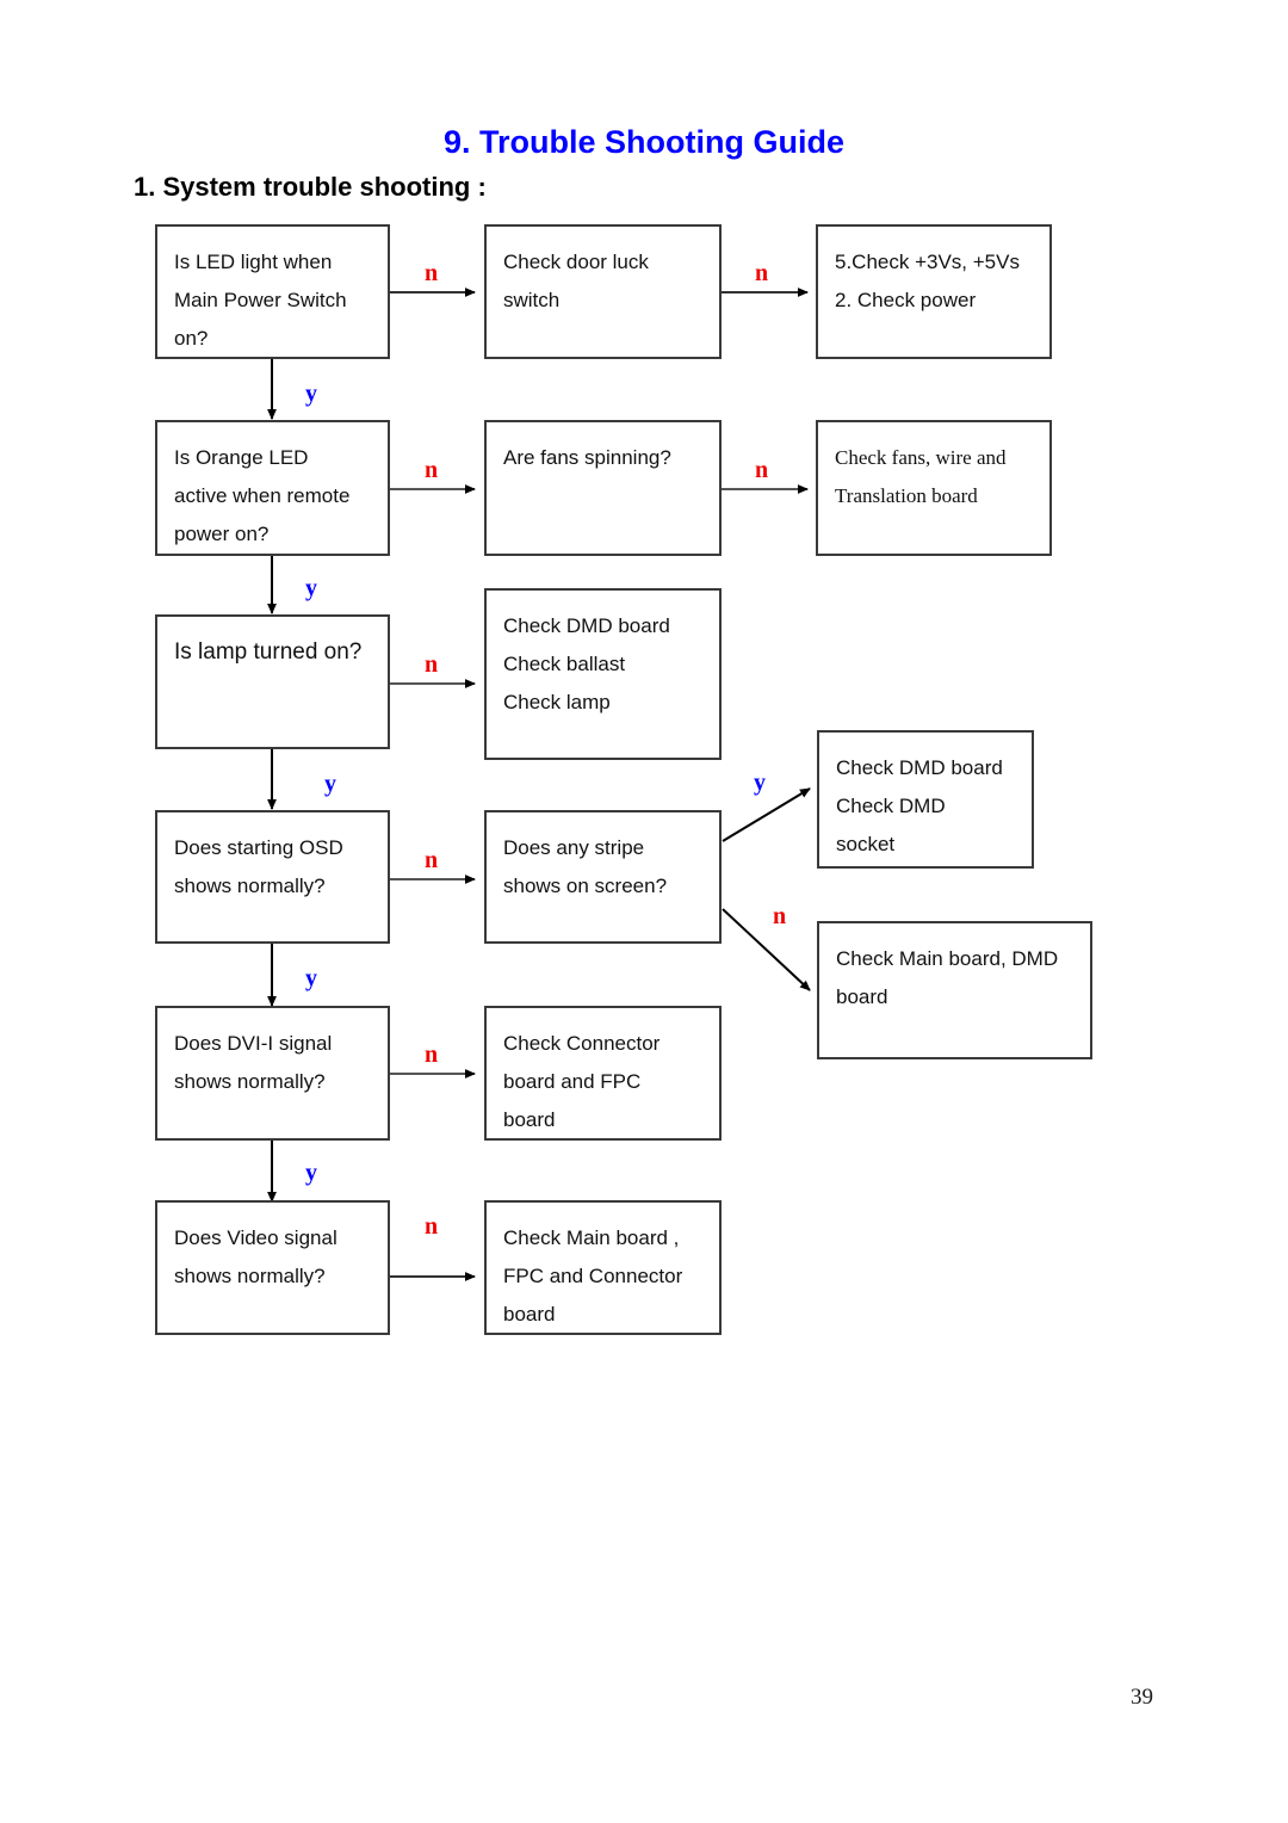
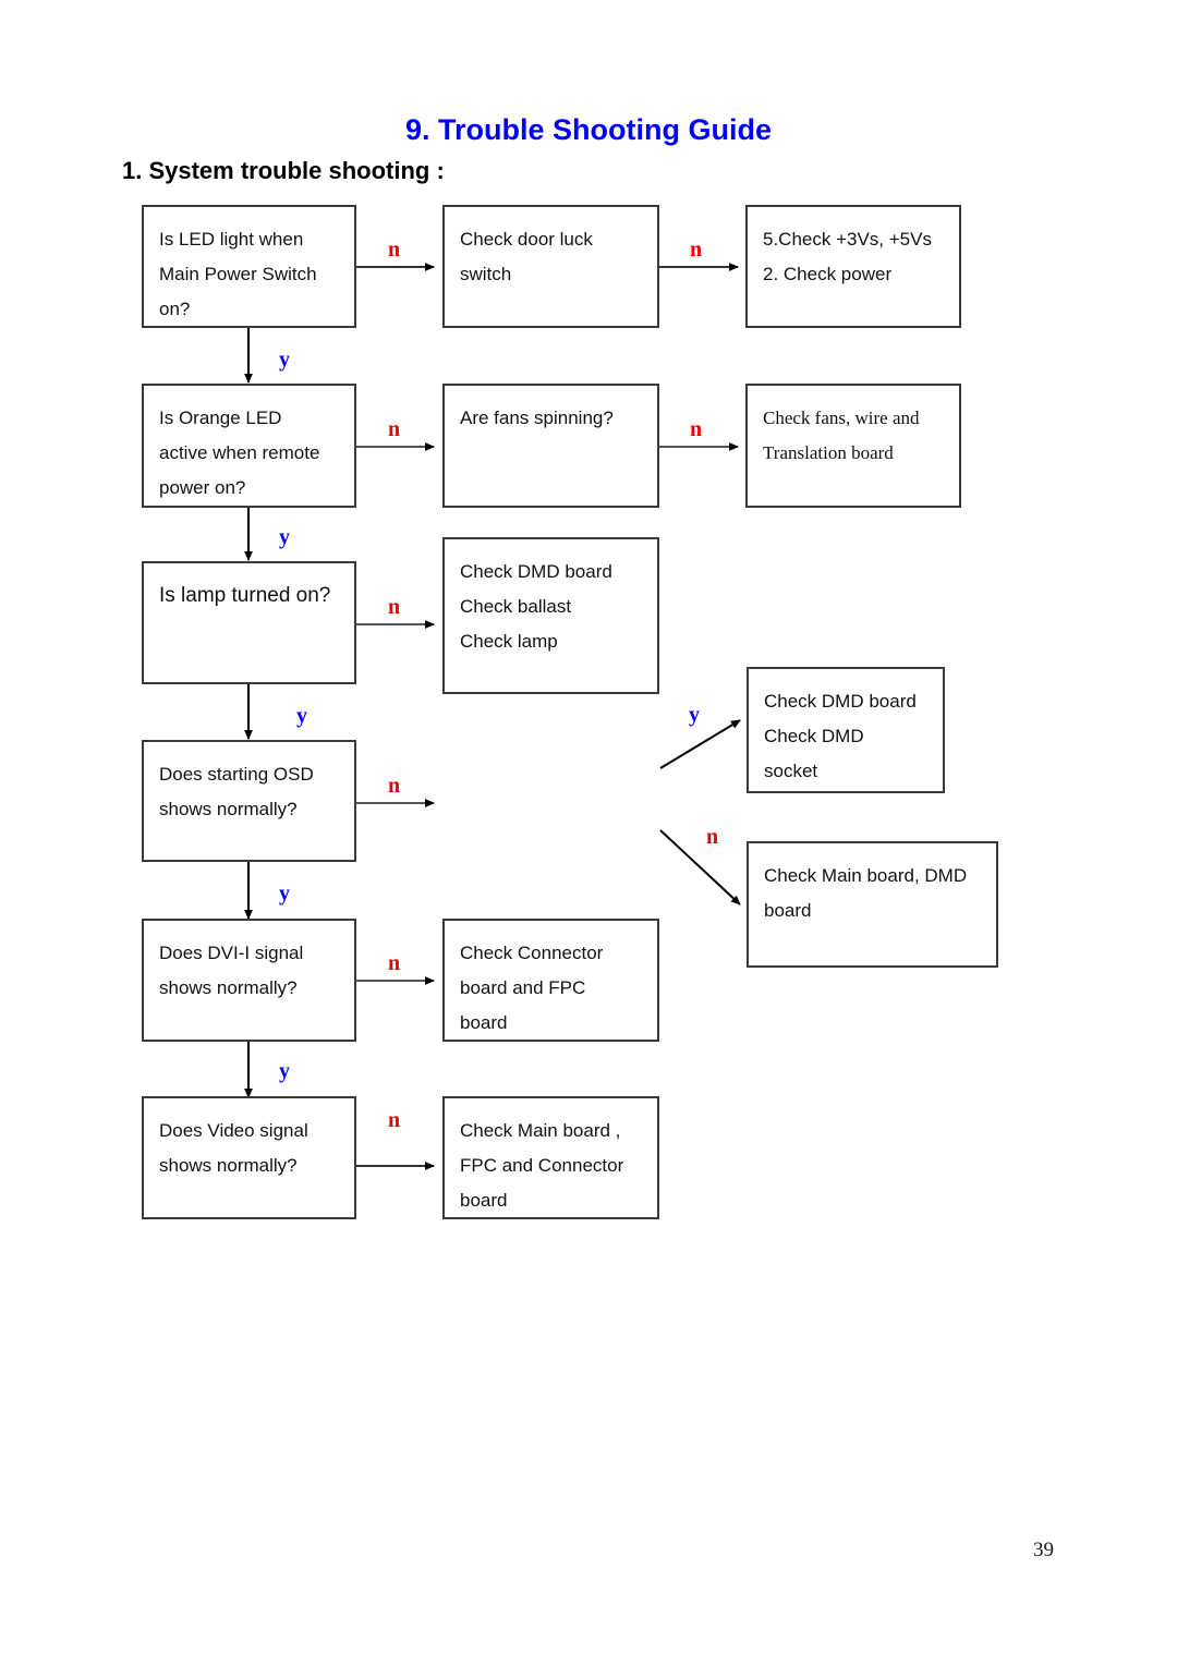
  9. Trouble Shooting Guide
  1. System trouble shooting :
  Is LED light when
  Main Power Switch
  on?
  Check door luck
  switch
  5.Check +3Vs, +5Vs
  2. Check power
  Is Orange LED
  active when remote
  power on?
  Are fans spinning?
  Check fans, wire and
  Translation board
  Is lamp turned on?
  Check DMD board
  Check ballast
  Check lamp
  Does starting OSD
  shows normally?
- Does any stripe
- shows on screen?
  Check DMD board
  Check DMD
  socket
  Check Main board, DMD
  board
  Does DVI-I signal
  shows normally?
  Check Connector
  board and FPC
  board
  Does Video signal
  shows normally?
  Check Main board ,
  FPC and Connector
  board
  n
  n
  y
  n
  n
  y
  n
  y
  n
  y
  n
  y
  n
  y
  n
  39
